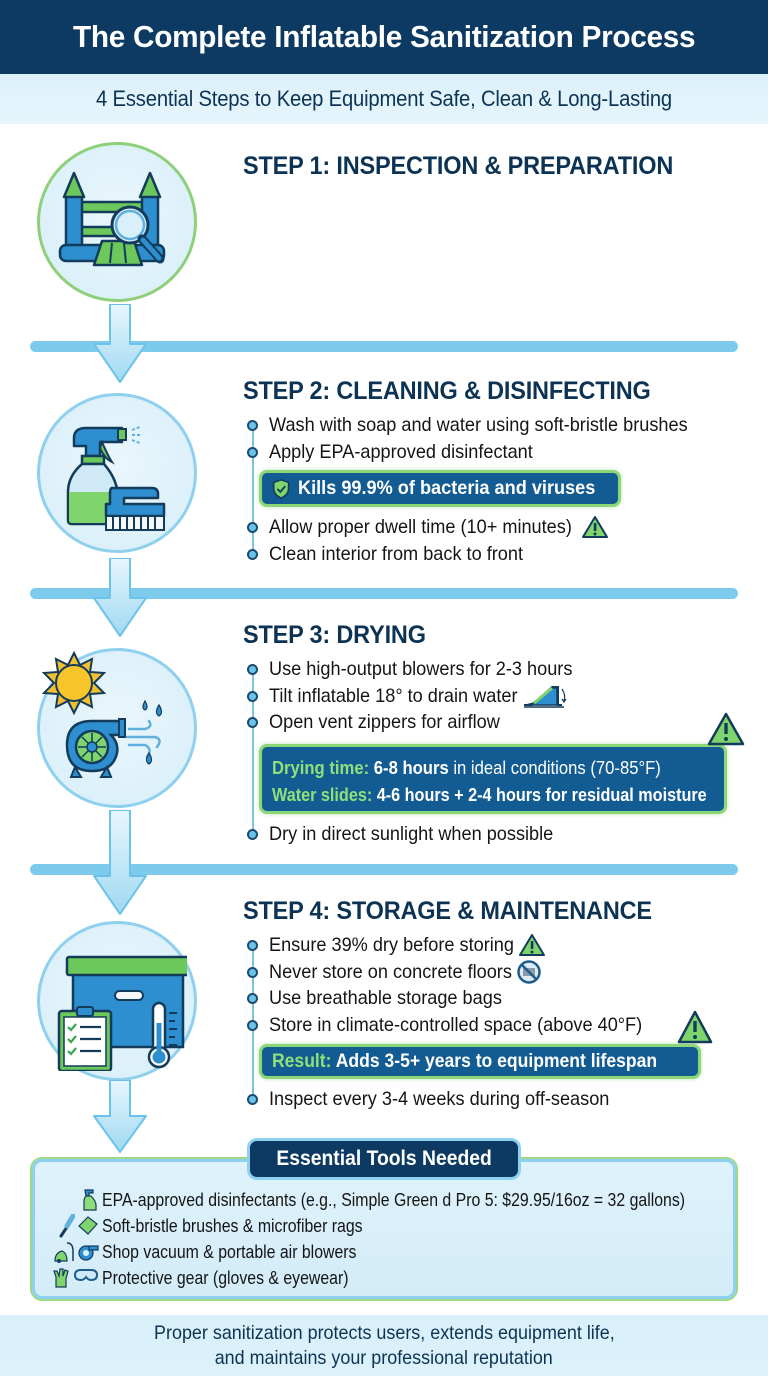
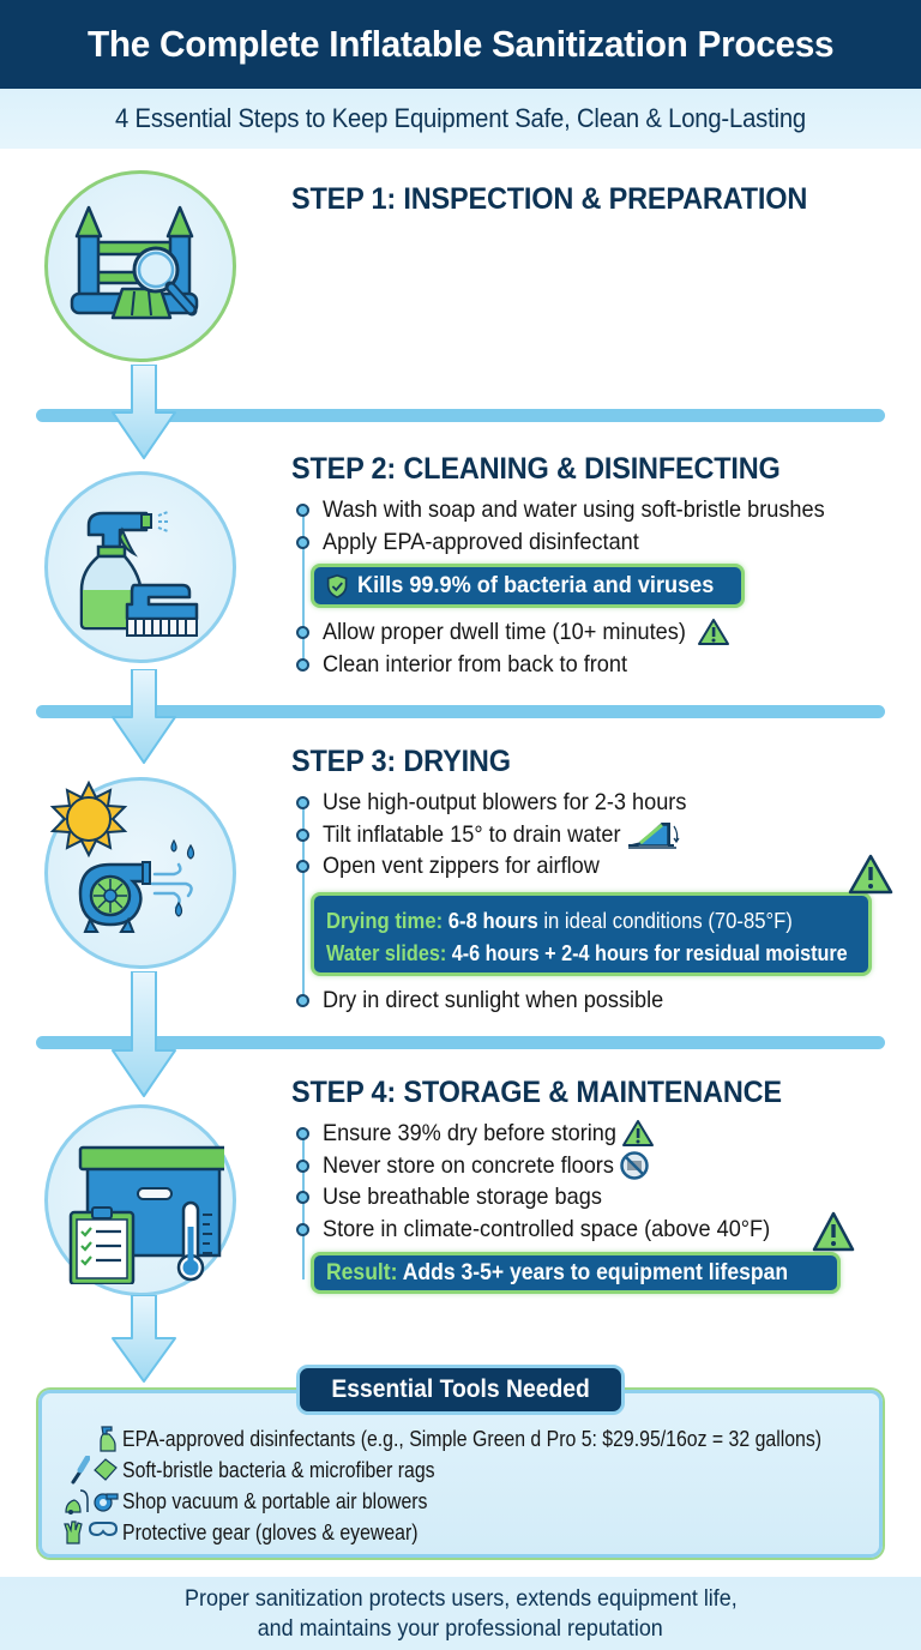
  The Complete Inflatable Sanitization Process
  4 Essential Steps to Keep Equipment Safe, Clean & Long-Lasting
  STEP 1: INSPECTION & PREPARATION
  STEP 2: CLEANING & DISINFECTING
  Wash with soap and water using soft-bristle brushes
  Apply EPA-approved disinfectant
  Kills 99.9% of bacteria and viruses
  Allow proper dwell time (10+ minutes)
  Clean interior from back to front
  STEP 3: DRYING
  Use high-output blowers for 2-3 hours
- Tilt inflatable 18° to drain water
+ Tilt inflatable 15° to drain water
  Open vent zippers for airflow
  Drying time: 6-8 hours in ideal conditions (70-85°F)
  Water slides: 4-6 hours + 2-4 hours for residual moisture
  Dry in direct sunlight when possible
  STEP 4: STORAGE & MAINTENANCE
  Ensure 39% dry before storing
  Never store on concrete floors
  Use breathable storage bags
  Store in climate-controlled space (above 40°F)
  Result: Adds 3-5+ years to equipment lifespan
- Inspect every 3-4 weeks during off-season
  Essential Tools Needed
  EPA-approved disinfectants (e.g., Simple Green d Pro 5: $29.95/16oz = 32 gallons)
- Soft-bristle brushes & microfiber rags
+ Soft-bristle bacteria & microfiber rags
  Shop vacuum & portable air blowers
  Protective gear (gloves & eyewear)
  Proper sanitization protects users, extends equipment life,
  and maintains your professional reputation
